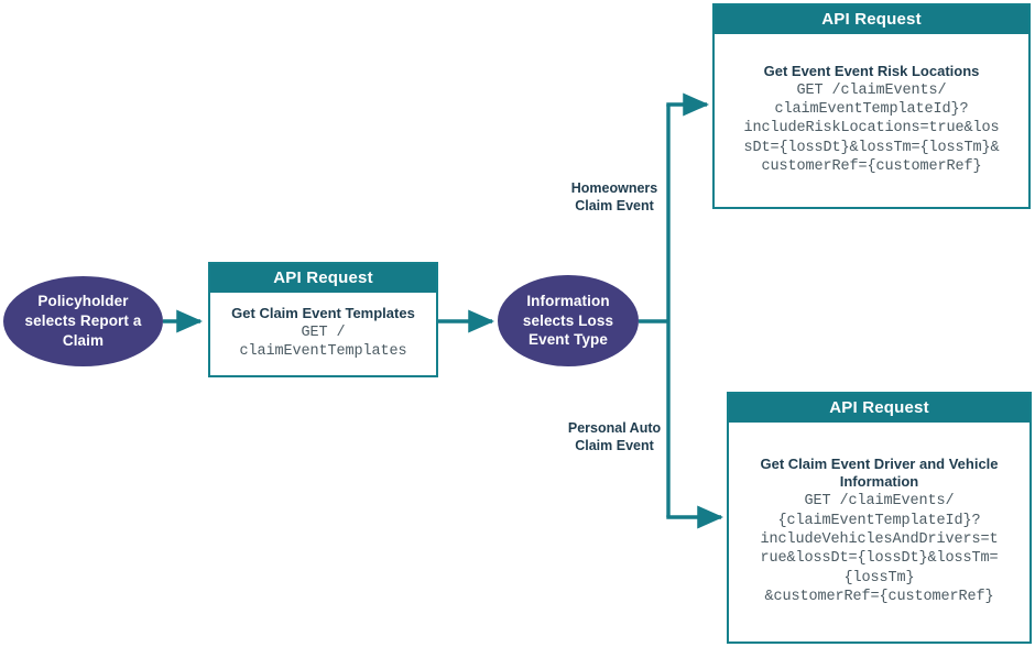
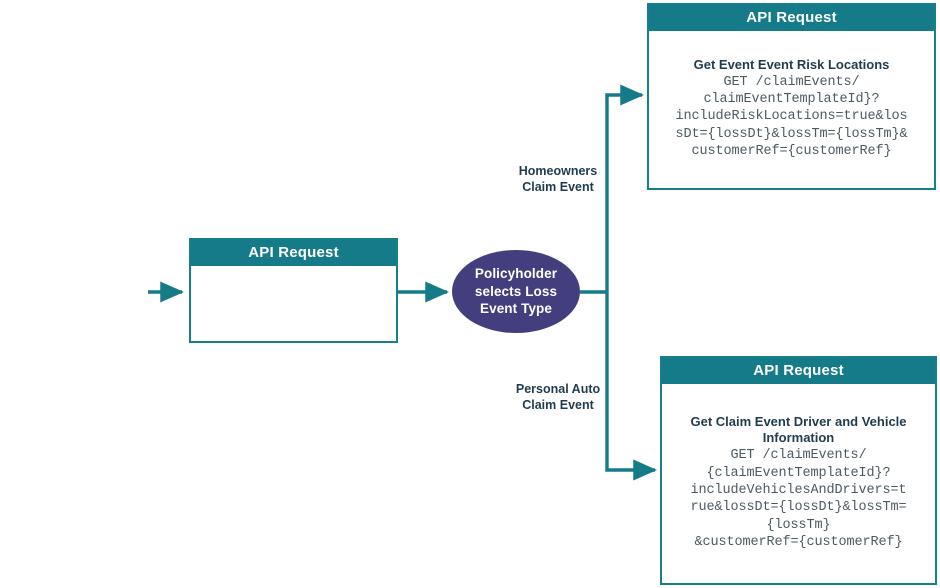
- Policyholder selects Report a Claim
  API Request
- Get Claim Event Templates
- GET /
- claimEventTemplates
- Information selects Loss Event Type
+ Policyholder selects Loss Event Type
  Homeowners
  Claim Event
  Personal Auto
  Claim Event
  API Request
  Get Event Event Risk Locations
  GET /claimEvents/
  claimEventTemplateId}?
  includeRiskLocations=true&los
  sDt={lossDt}&lossTm={lossTm}&
  customerRef={customerRef}
  API Request
  Get Claim Event Driver and Vehicle Information
  GET /claimEvents/
  {claimEventTemplateId}?
  includeVehiclesAndDrivers=t
  rue&lossDt={lossDt}&lossTm=
  {lossTm}
  &customerRef={customerRef}
